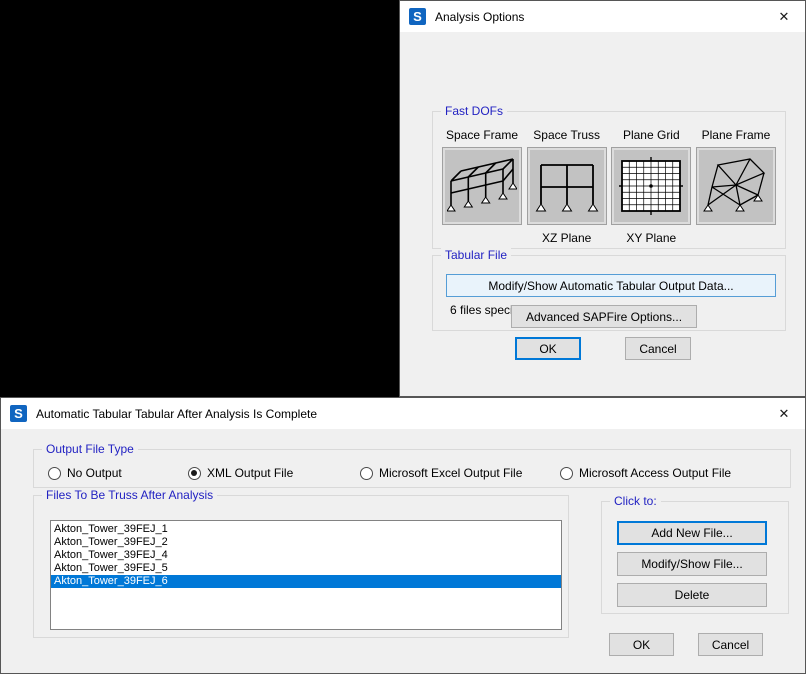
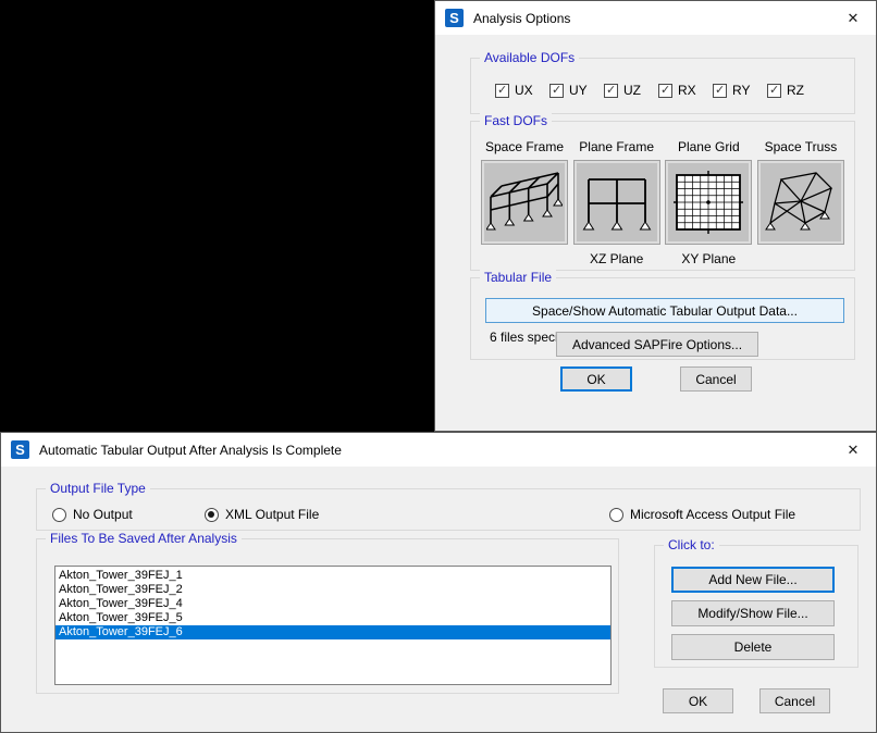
  S
  Analysis Options
+ Available DOFs
+ UX
+ UY
+ UZ
+ RX
+ RY
+ RZ
  Fast DOFs
  Space Frame
- Space Truss
+ Plane Frame
  Plane Grid
- Plane Frame
+ Space Truss
  XZ Plane
  XY Plane
  Tabular File
- Modify/Show Automatic Tabular Output Data...
+ Space/Show Automatic Tabular Output Data...
  Advanced SAPFire Options...
  OK
  Cancel
  S
- Automatic Tabular Tabular After Analysis Is Complete
+ Automatic Tabular Output After Analysis Is Complete
  Output File Type
  No Output
  XML Output File
- Microsoft Excel Output File
  Microsoft Access Output File
- Files To Be Truss After Analysis
+ Files To Be Saved After Analysis
  Akton_Tower_39FEJ_1
  Akton_Tower_39FEJ_2
  Akton_Tower_39FEJ_4
  Akton_Tower_39FEJ_5
  Akton_Tower_39FEJ_6
  Click to:
  Add New File...
  Modify/Show File...
  Delete
  OK
  Cancel
